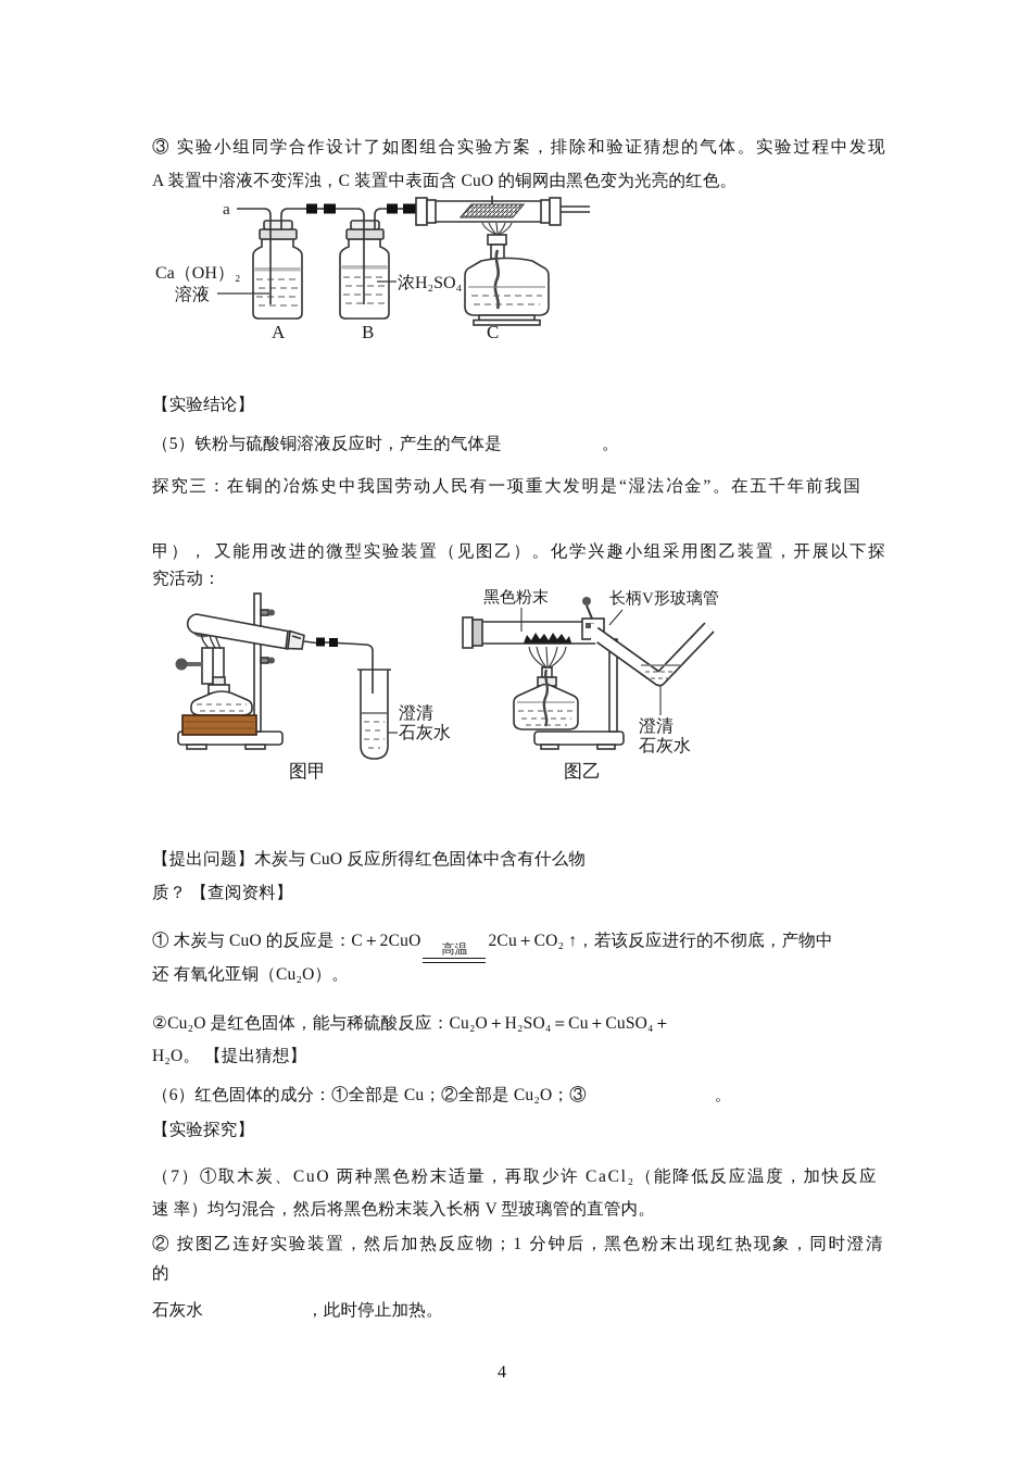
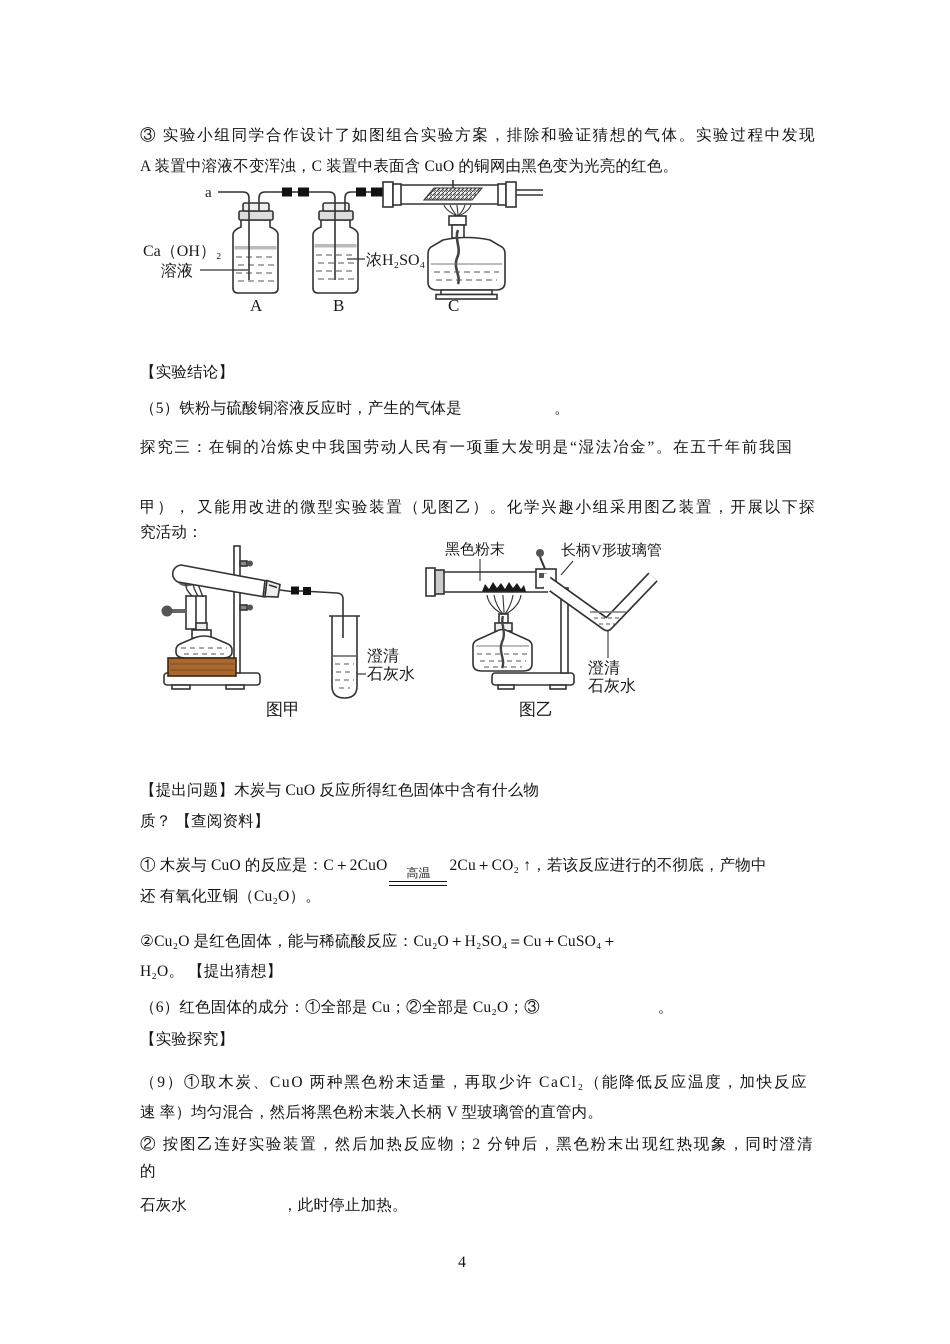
  ③ 实验小组同学合作设计了如图组合实验方案，排除和验证猜想的气体。实验过程中发现
  A 装置中溶液不变浑浊，C 装置中表面含 CuO 的铜网由黑色变为光亮的红色。
  【实验结论】
  （5）铁粉与硫酸铜溶液反应时，产生的气体是 。
  探究三：在铜的冶炼史中我国劳动人民有一项重大发明是“湿法冶金”。在五千年前我国
  甲）， 又能用改进的微型实验装置（见图乙）。化学兴趣小组采用图乙装置，开展以下探
  究活动：
  【提出问题】木炭与 CuO 反应所得红色固体中含有什么物
  质？ 【查阅资料】
  ① 木炭与 CuO 的反应是：C＋2CuO
  高温
  2Cu＋CO₂ ↑，若该反应进行的不彻底，产物中
  还 有氧化亚铜（Cu₂O）。
  ②Cu₂O 是红色固体，能与稀硫酸反应：Cu₂O＋H₂SO₄＝Cu＋CuSO₄＋
  H₂O。 【提出猜想】
  （6）红色固体的成分：①全部是 Cu；②全部是 Cu₂O；③ 。
  【实验探究】
- （7）①取木炭、CuO 两种黑色粉末适量，再取少许 CaCl₂（能降低反应温度，加快反应
+ （9）①取木炭、CuO 两种黑色粉末适量，再取少许 CaCl₂（能降低反应温度，加快反应
  速 率）均匀混合，然后将黑色粉末装入长柄 V 型玻璃管的直管内。
- ② 按图乙连好实验装置，然后加热反应物；1 分钟后，黑色粉末出现红热现象，同时澄清
+ ② 按图乙连好实验装置，然后加热反应物；2 分钟后，黑色粉末出现红热现象，同时澄清
  的
  石灰水 ，此时停止加热。
  4
  a
  Ca（OH）₂
  溶液
  浓H₂SO₄
  A
  B
  C
  黑色粉末
  长柄V形玻璃管
  澄清
  石灰水
  澄清
  石灰水
  图甲
  图乙
